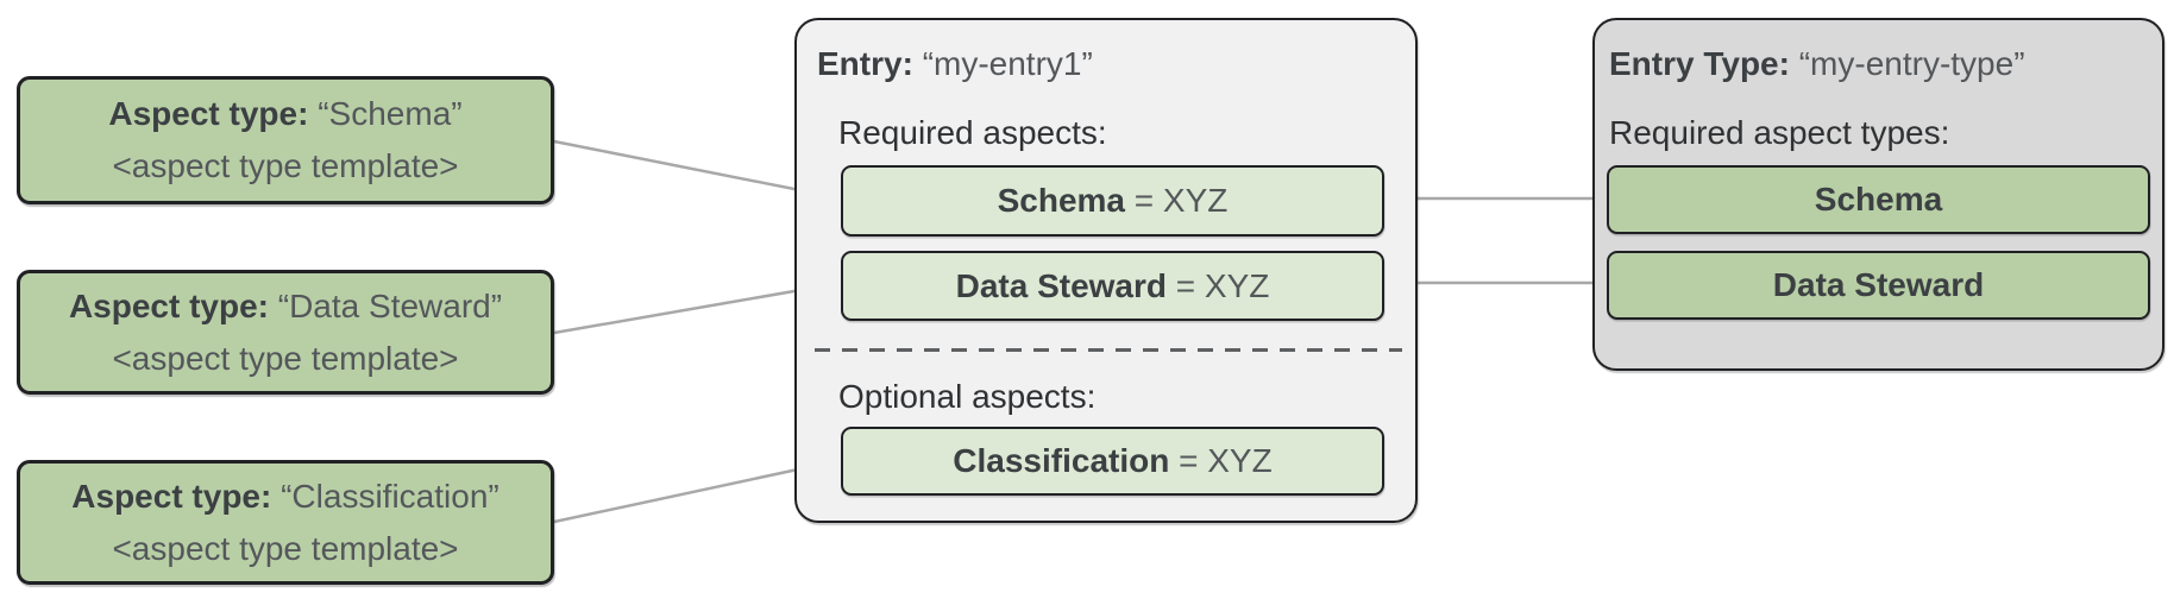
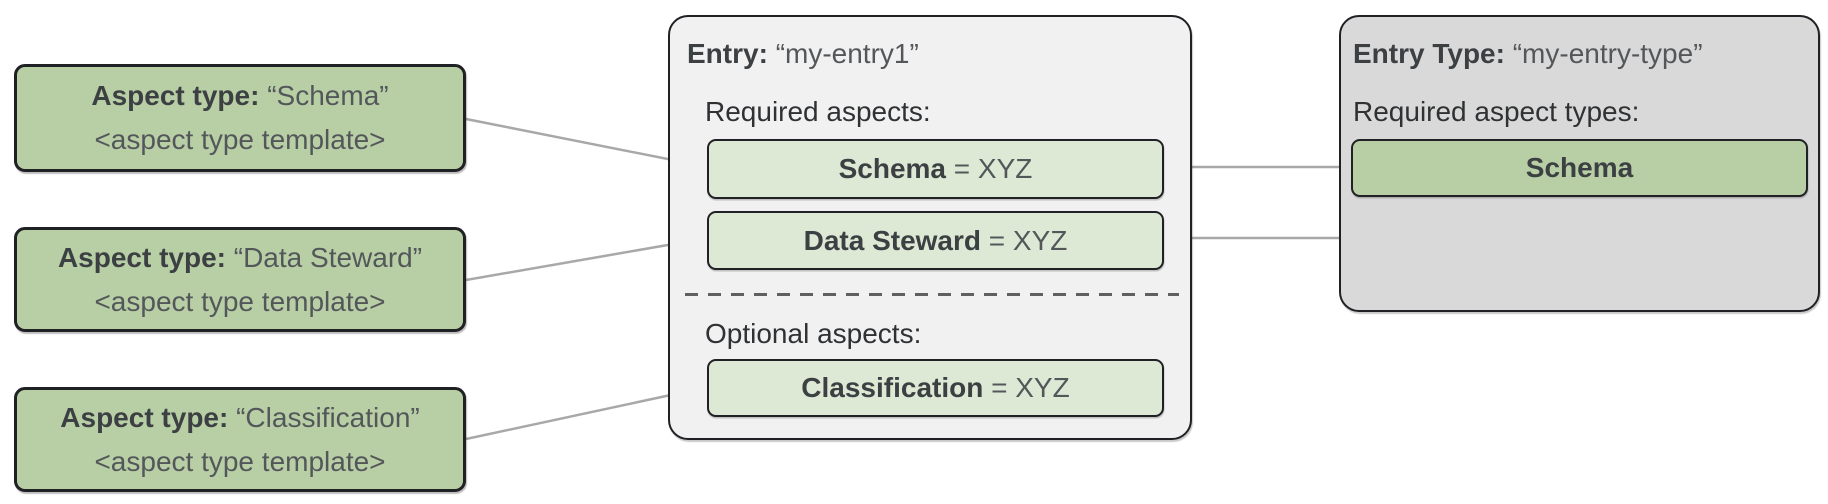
  Aspect type: “Schema”
  <aspect type template>
  Aspect type: “Data Steward”
  <aspect type template>
  Aspect type: “Classification”
  <aspect type template>
  Entry: “my-entry1”
  Required aspects:
  Schema = XYZ
  Data Steward = XYZ
  Optional aspects:
  Classification = XYZ
  Entry Type: “my-entry-type”
  Required aspect types:
  Schema
- Data Steward
